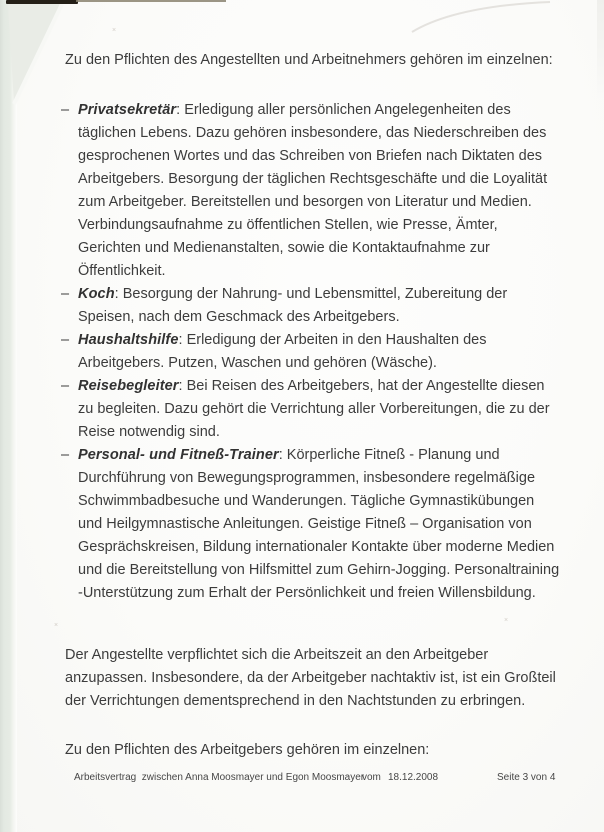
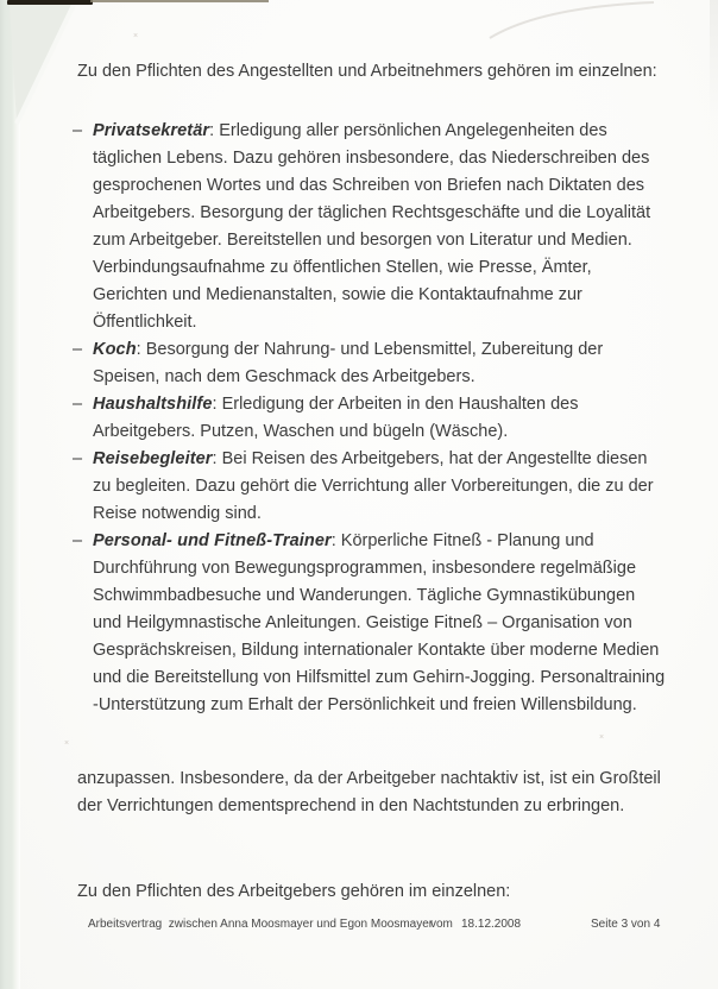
  Zu den Pflichten des Angestellten und Arbeitnehmers gehören im einzelnen:
  –
  Privatsekretär: Erledigung aller persönlichen Angelegenheiten des
  täglichen Lebens. Dazu gehören insbesondere, das Niederschreiben des
  gesprochenen Wortes und das Schreiben von Briefen nach Diktaten des
  Arbeitgebers. Besorgung der täglichen Rechtsgeschäfte und die Loyalität
  zum Arbeitgeber. Bereitstellen und besorgen von Literatur und Medien.
  Verbindungsaufnahme zu öffentlichen Stellen, wie Presse, Ämter,
  Gerichten und Medienanstalten, sowie die Kontaktaufnahme zur
  Öffentlichkeit.
  –
  Koch: Besorgung der Nahrung- und Lebensmittel, Zubereitung der
  Speisen, nach dem Geschmack des Arbeitgebers.
  –
  Haushaltshilfe: Erledigung der Arbeiten in den Haushalten des
- Arbeitgebers. Putzen, Waschen und gehören (Wäsche).
+ Arbeitgebers. Putzen, Waschen und bügeln (Wäsche).
  –
  Reisebegleiter: Bei Reisen des Arbeitgebers, hat der Angestellte diesen
  zu begleiten. Dazu gehört die Verrichtung aller Vorbereitungen, die zu der
  Reise notwendig sind.
  –
  Personal- und Fitneß-Trainer: Körperliche Fitneß - Planung und
  Durchführung von Bewegungsprogrammen, insbesondere regelmäßige
  Schwimmbadbesuche und Wanderungen. Tägliche Gymnastikübungen
  und Heilgymnastische Anleitungen. Geistige Fitneß – Organisation von
  Gesprächskreisen, Bildung internationaler Kontakte über moderne Medien
  und die Bereitstellung von Hilfsmittel zum Gehirn-Jogging. Personaltraining
  -Unterstützung zum Erhalt der Persönlichkeit und freien Willensbildung.
- Der Angestellte verpflichtet sich die Arbeitszeit an den Arbeitgeber
  anzupassen. Insbesondere, da der Arbeitgeber nachtaktiv ist, ist ein Großteil
  der Verrichtungen dementsprechend in den Nachtstunden zu erbringen.
  Zu den Pflichten des Arbeitgebers gehören im einzelnen:
  Arbeitsvertrag zwischen Anna Moosmayer und Egon Moosmayer
  vom
  18.12.2008
  Seite 3 von 4
